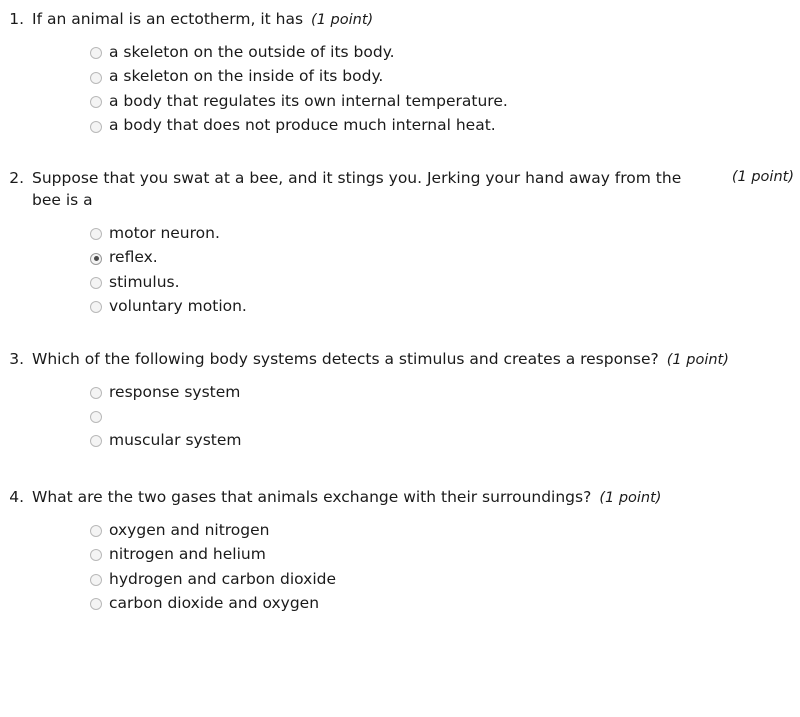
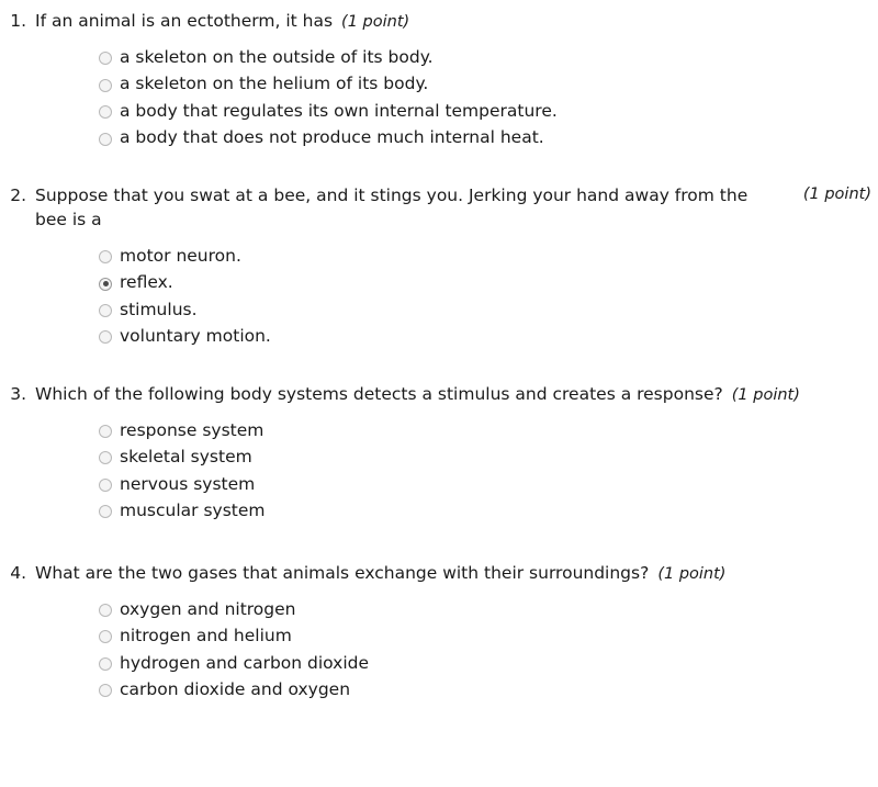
  1.
  If an animal is an ectotherm, it has (1 point)
  a skeleton on the outside of its body.
- a skeleton on the inside of its body.
+ a skeleton on the helium of its body.
  a body that regulates its own internal temperature.
  a body that does not produce much internal heat.
  2.
  Suppose that you swat at a bee, and it stings you. Jerking your hand away from the bee is a
  (1 point)
  motor neuron.
  reflex.
  stimulus.
  voluntary motion.
  3.
  Which of the following body systems detects a stimulus and creates a response? (1 point)
  response system
+ skeletal system
+ nervous system
  muscular system
  4.
  What are the two gases that animals exchange with their surroundings? (1 point)
  oxygen and nitrogen
  nitrogen and helium
  hydrogen and carbon dioxide
  carbon dioxide and oxygen
